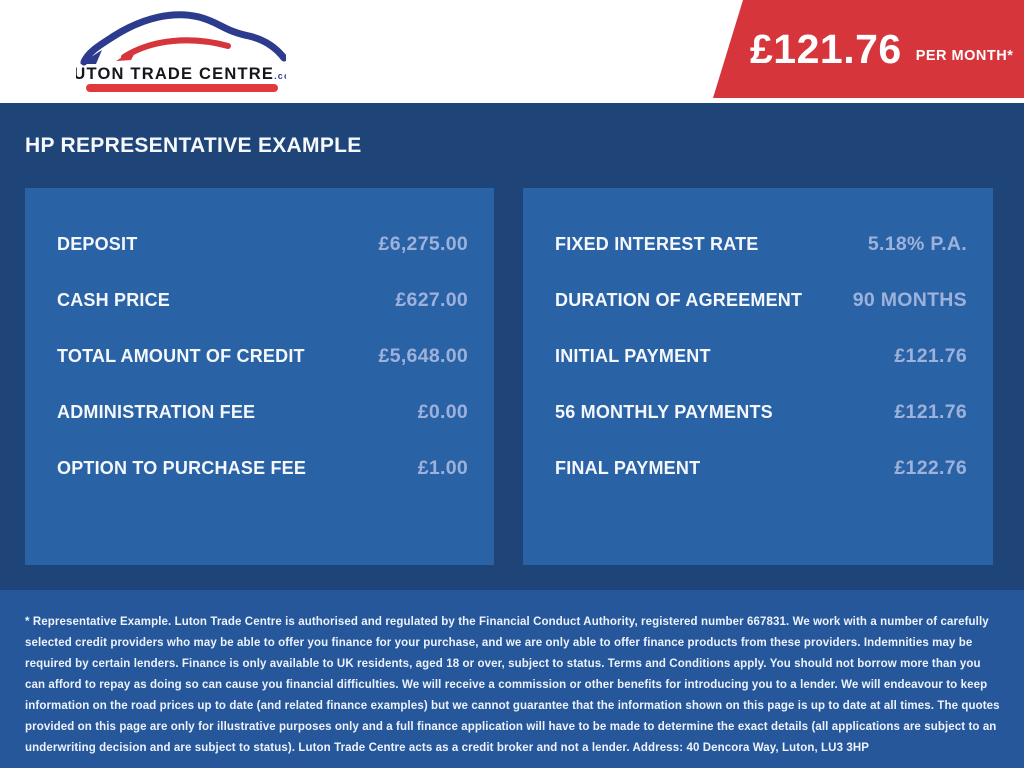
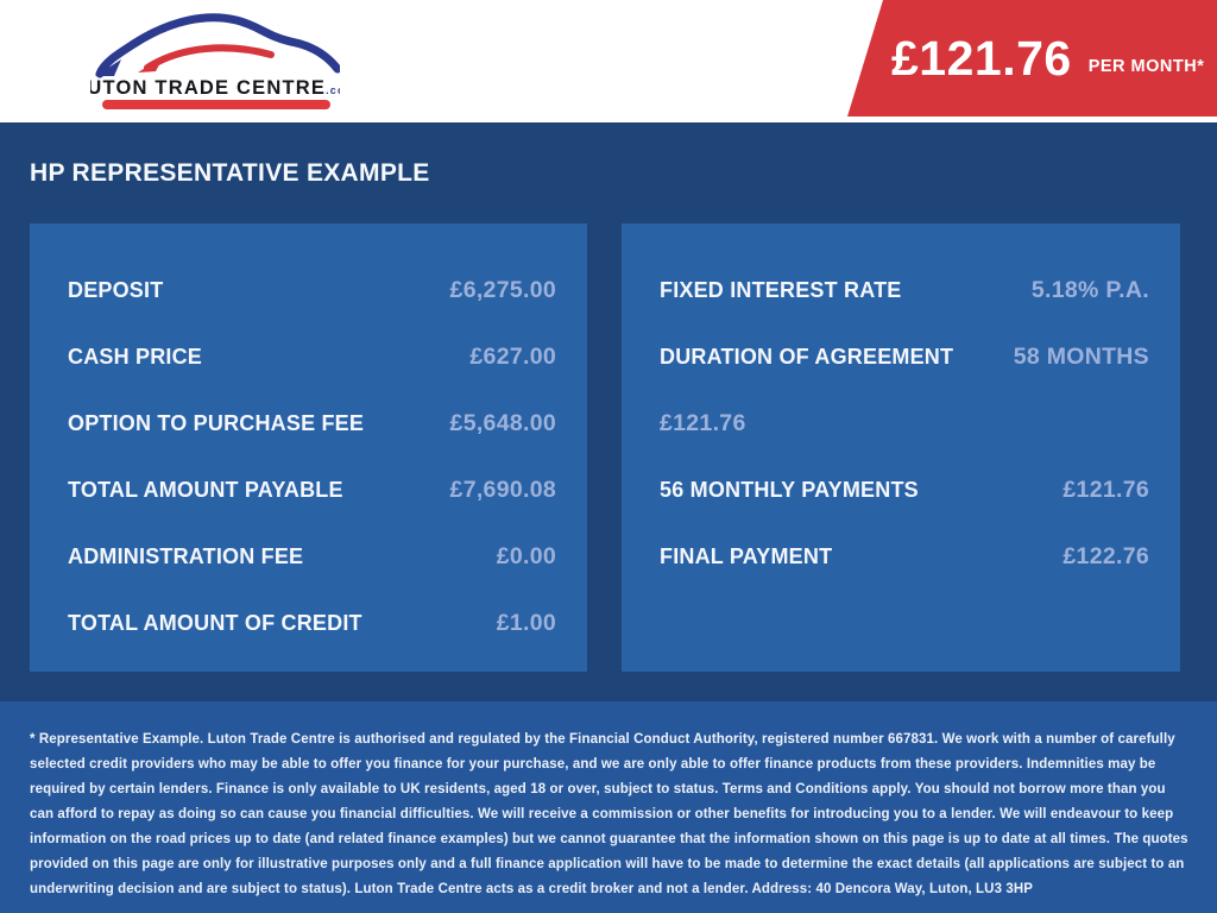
  UTON TRADE CENTRE.c
  £121.76
  PER MONTH*
  HP REPRESENTATIVE EXAMPLE
  DEPOSIT
  £6,275.00
  CASH PRICE
  £627.00
- TOTAL AMOUNT OF CREDIT
+ OPTION TO PURCHASE FEE
  £5,648.00
+ TOTAL AMOUNT PAYABLE
+ £7,690.08
  ADMINISTRATION FEE
  £0.00
- OPTION TO PURCHASE FEE
+ TOTAL AMOUNT OF CREDIT
  £1.00
  FIXED INTEREST RATE
  5.18% P.A.
  DURATION OF AGREEMENT
- 90 MONTHS
+ 58 MONTHS
- INITIAL PAYMENT
  £121.76
  56 MONTHLY PAYMENTS
  £121.76
  FINAL PAYMENT
  £122.76
  * Representative Example. Luton Trade Centre is authorised and regulated by the Financial Conduct Authority, registered number 667831. We work with a number of carefully selected credit providers who may be able to offer you finance for your purchase, and we are only able to offer finance products from these providers. Indemnities may be required by certain lenders. Finance is only available to UK residents, aged 18 or over, subject to status. Terms and Conditions apply. You should not borrow more than you can afford to repay as doing so can cause you financial difficulties. We will receive a commission or other benefits for introducing you to a lender. We will endeavour to keep information on the road prices up to date (and related finance examples) but we cannot guarantee that the information shown on this page is up to date at all times. The quotes provided on this page are only for illustrative purposes only and a full finance application will have to be made to determine the exact details (all applications are subject to an underwriting decision and are subject to status). Luton Trade Centre acts as a credit broker and not a lender. Address: 40 Dencora Way, Luton, LU3 3HP
